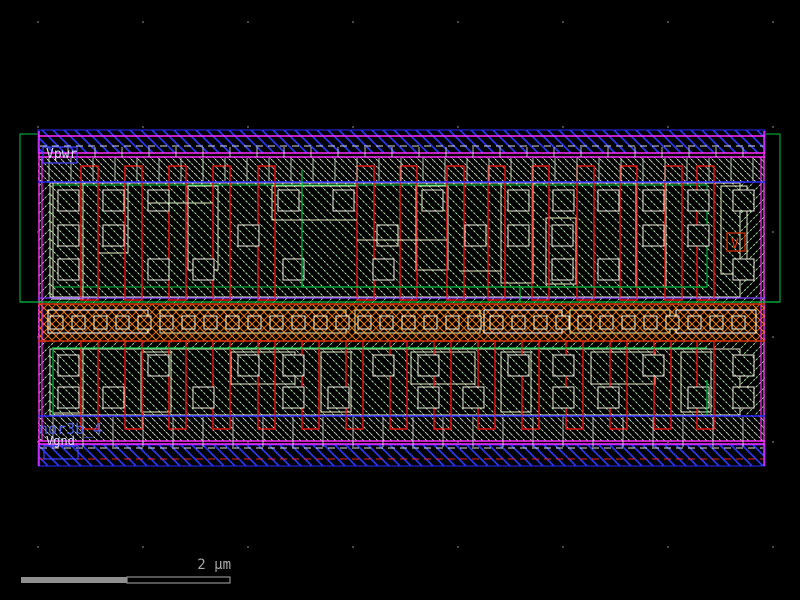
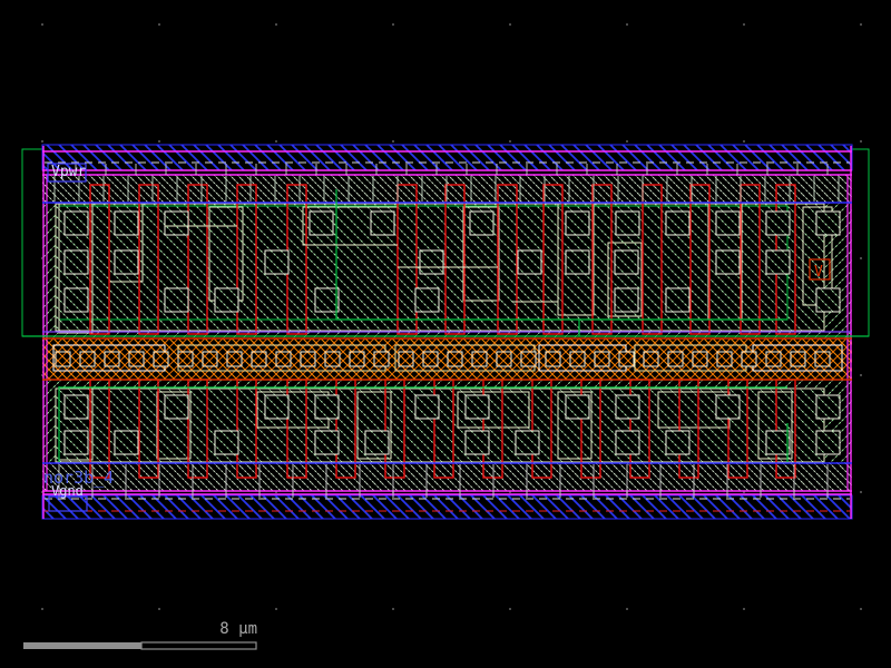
  Vpwr
  nor3b_4
  Vgnd
  V
- 2 µm
+ 8 µm
